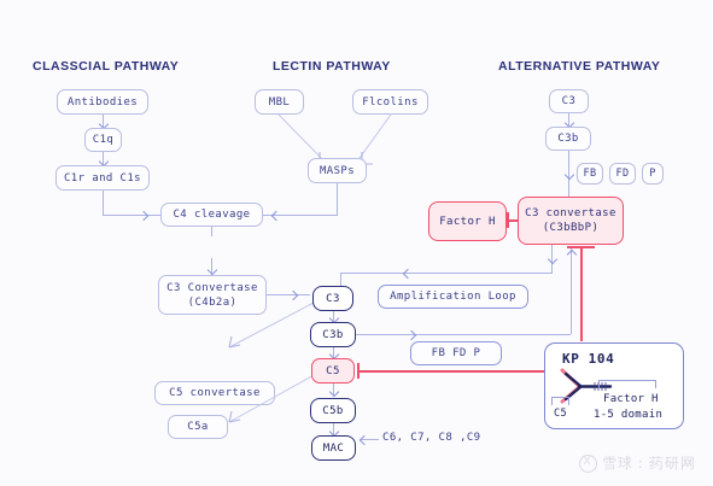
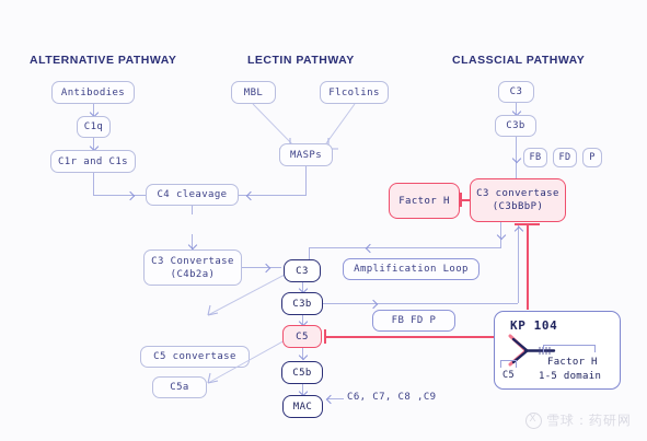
- CLASSCIAL PATHWAY
+ ALTERNATIVE PATHWAY
  LECTIN PATHWAY
- ALTERNATIVE PATHWAY
+ CLASSCIAL PATHWAY
  Antibodies
  C1q
  C1r and C1s
  C4 cleavage
  C3 Convertase
  (C4b2a)
  C5 convertase
  C5a
  MBL
  Flcolins
  MASPs
  C3
  C3b
  FB
  FD
  P
  Factor H
  C3 convertase
  (C3bBbP)
  Amplification Loop
  FB FD P
  C3
  C3b
  C5
  C5b
  MAC
  C6, C7, C8 ,C9
  KP 104
  C5
  Factor H
  1-5 domain
  雪球：药研网
